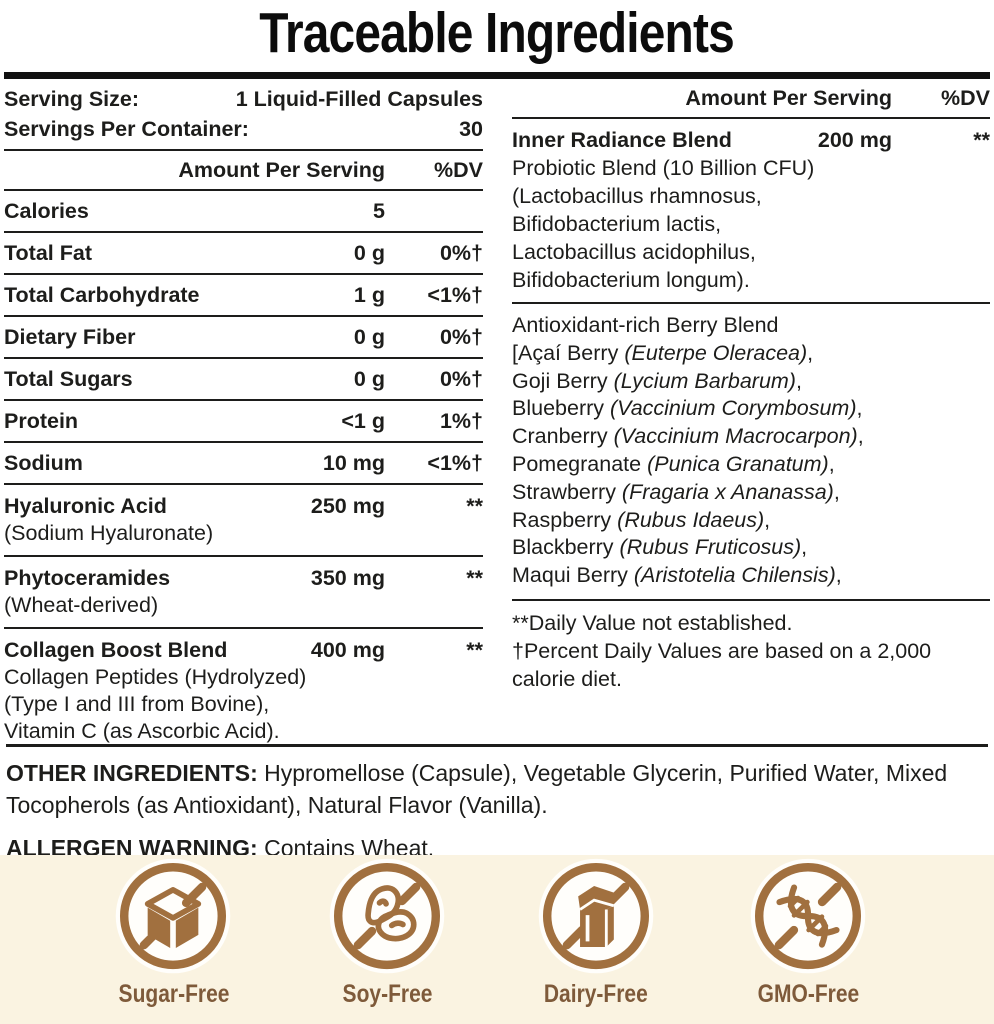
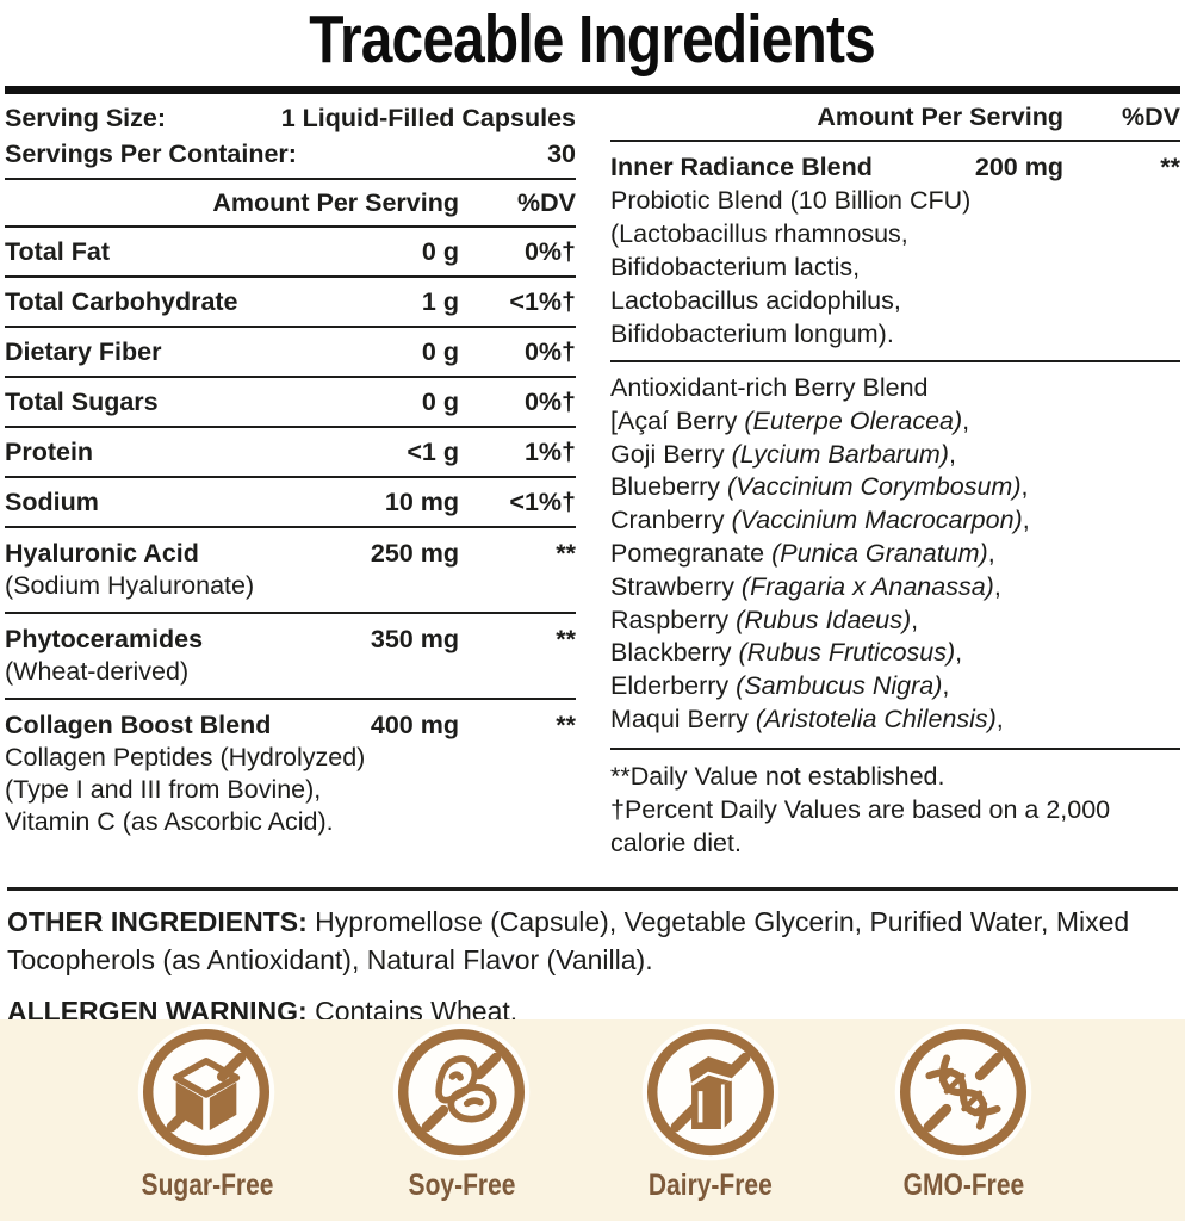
  Traceable Ingredients
  Serving Size:
  1 Liquid-Filled Capsules
  Servings Per Container:
  30
  Amount Per Serving
  %DV
- Calories
- 5
  Total Fat
  0 g
  0%†
  Total Carbohydrate
  1 g
  <1%†
  Dietary Fiber
  0 g
  0%†
  Total Sugars
  0 g
  0%†
  Protein
  <1 g
  1%†
  Sodium
  10 mg
  <1%†
  Hyaluronic Acid
  250 mg
  **
  (Sodium Hyaluronate)
  Phytoceramides
  350 mg
  **
  (Wheat-derived)
  Collagen Boost Blend
  400 mg
  **
  Collagen Peptides (Hydrolyzed)
  (Type I and III from Bovine),
  Vitamin C (as Ascorbic Acid).
  Amount Per Serving
  %DV
  Inner Radiance Blend
  200 mg
  **
  Probiotic Blend (10 Billion CFU)
  (Lactobacillus rhamnosus,
  Bifidobacterium lactis,
  Lactobacillus acidophilus,
  Bifidobacterium longum).
  Antioxidant-rich Berry Blend
  [Açaí Berry (Euterpe Oleracea),
  Goji Berry (Lycium Barbarum),
  Blueberry (Vaccinium Corymbosum),
  Cranberry (Vaccinium Macrocarpon),
  Pomegranate (Punica Granatum),
  Strawberry (Fragaria x Ananassa),
  Raspberry (Rubus Idaeus),
  Blackberry (Rubus Fruticosus),
+ Elderberry (Sambucus Nigra),
  Maqui Berry (Aristotelia Chilensis),
  **Daily Value not established.
  †Percent Daily Values are based on a 2,000 calorie diet.
  OTHER INGREDIENTS: Hypromellose (Capsule), Vegetable Glycerin, Purified Water, Mixed Tocopherols (as Antioxidant), Natural Flavor (Vanilla).
  ALLERGEN WARNING: Contains Wheat.
  Sugar-Free
  Soy-Free
  Dairy-Free
  GMO-Free
